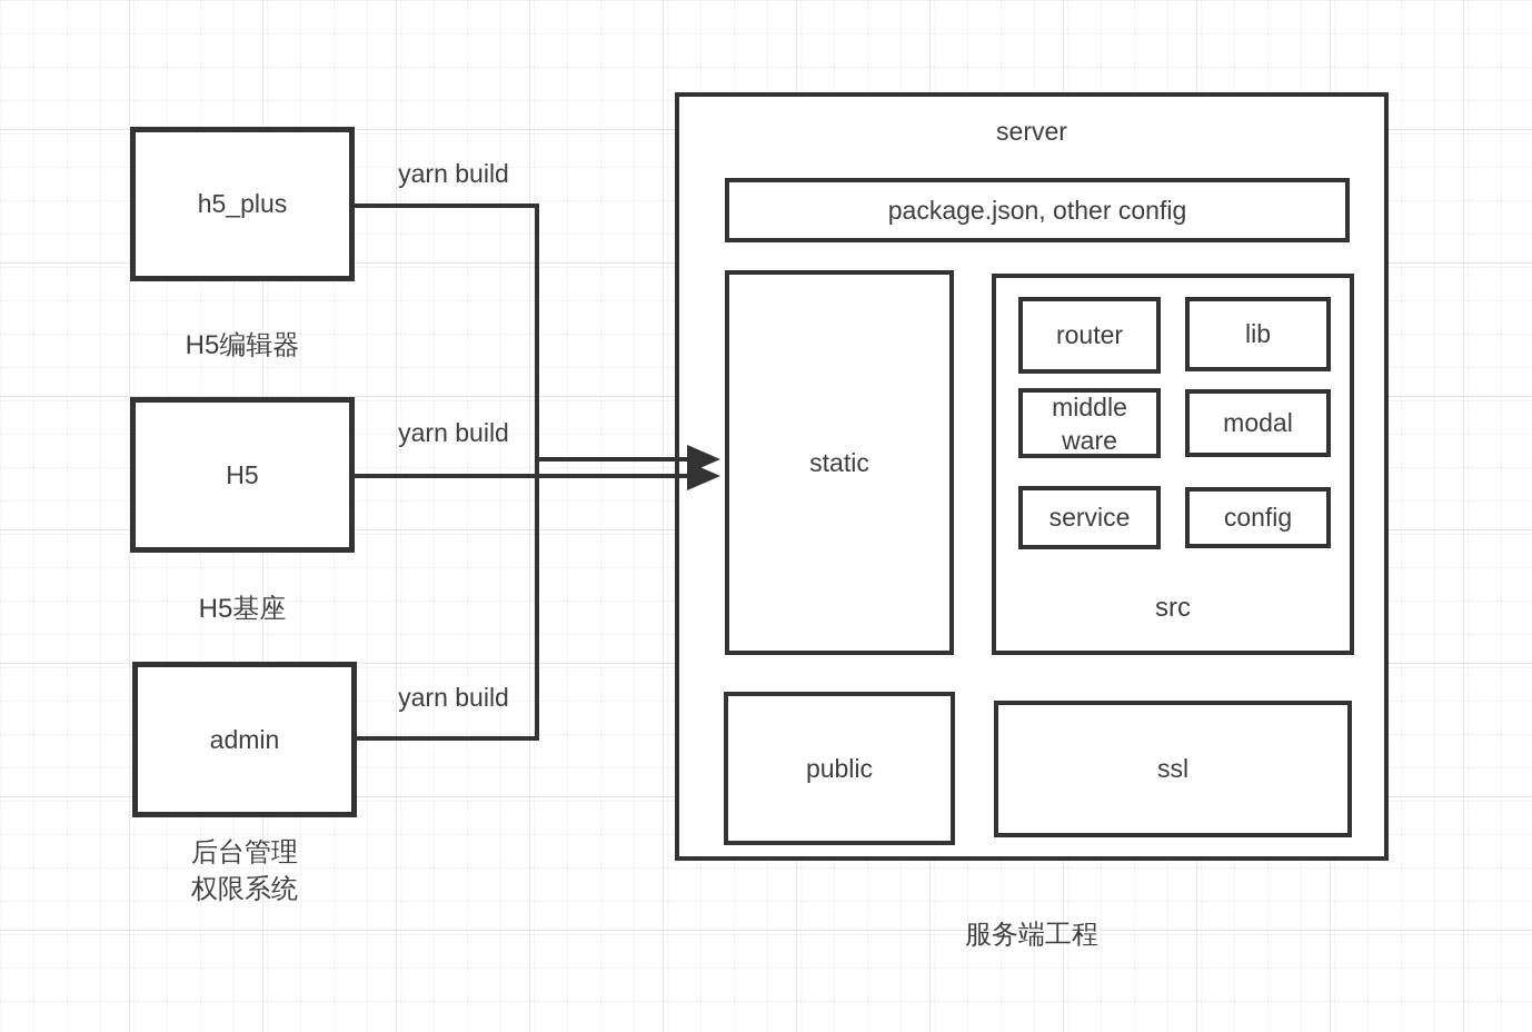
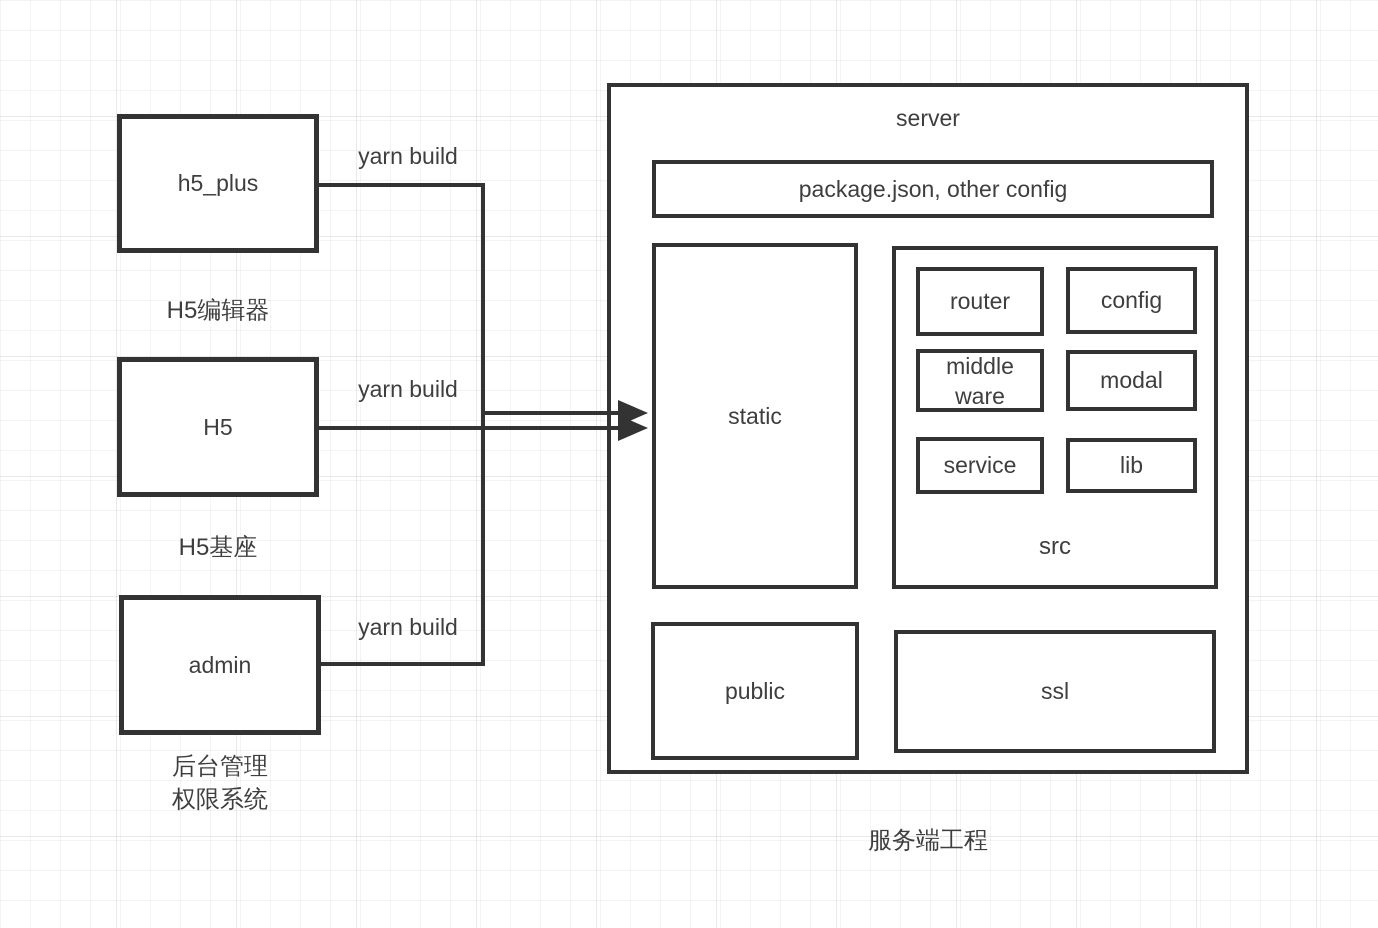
  h5_plus
  H5编辑器
  H5
  H5基座
  admin
  后台管理
  权限系统
  yarn build
  yarn build
  yarn build
  server
  package.json, other config
  static
  router
- lib
+ config
  middle
  ware
  modal
  service
- config
+ lib
  src
  public
  ssl
  服务端工程
